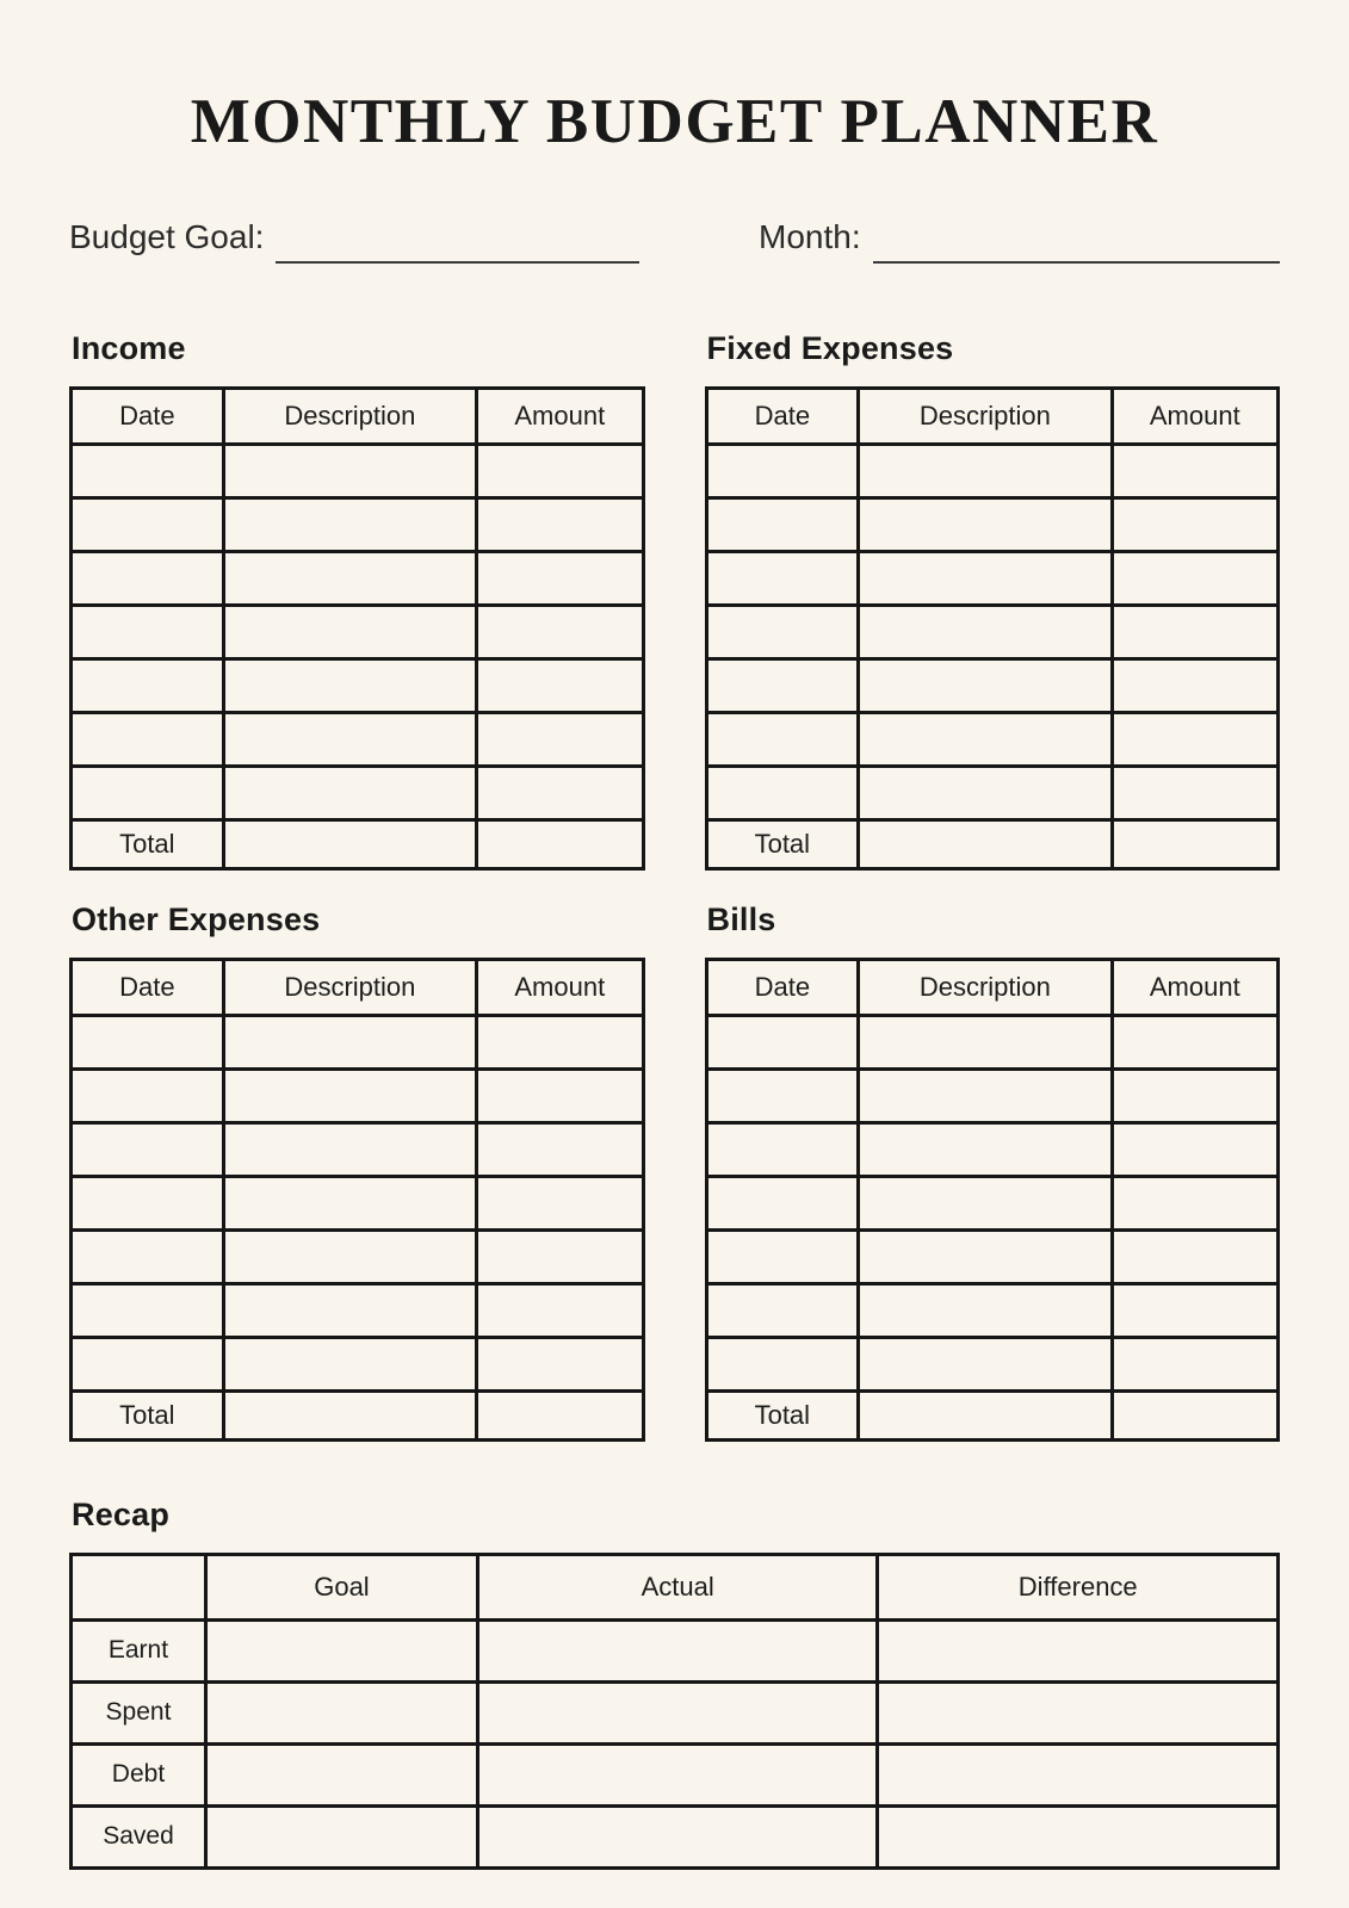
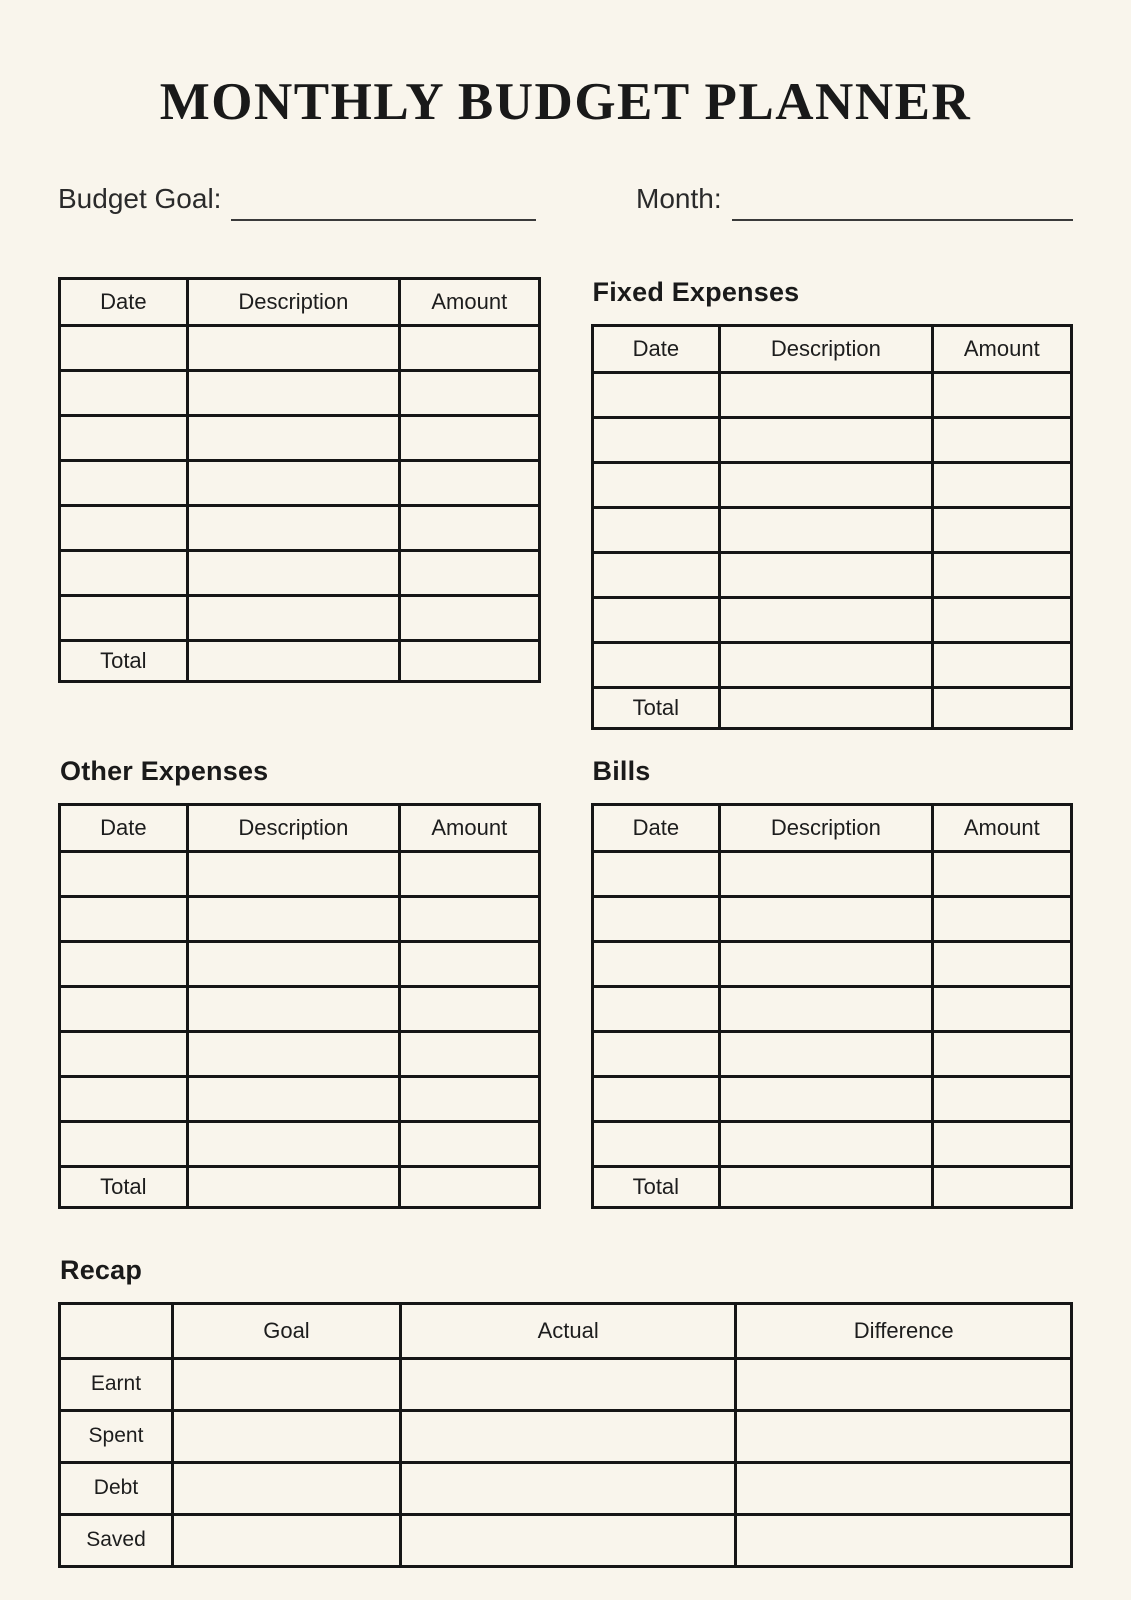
  MONTHLY BUDGET PLANNER
  Budget Goal:
  Month:
- Income
  Date	Description	Amount
  Total
  Fixed Expenses
  Date	Description	Amount
  Total
  Other Expenses
  Date	Description	Amount
  Total
  Bills
  Date	Description	Amount
  Total
  Recap
  	Goal	Actual	Difference
  Earnt
  Spent
  Debt
  Saved
